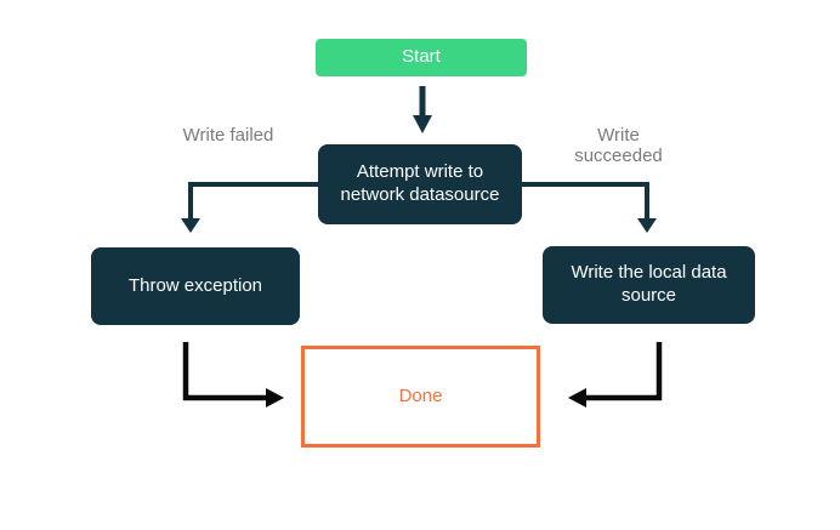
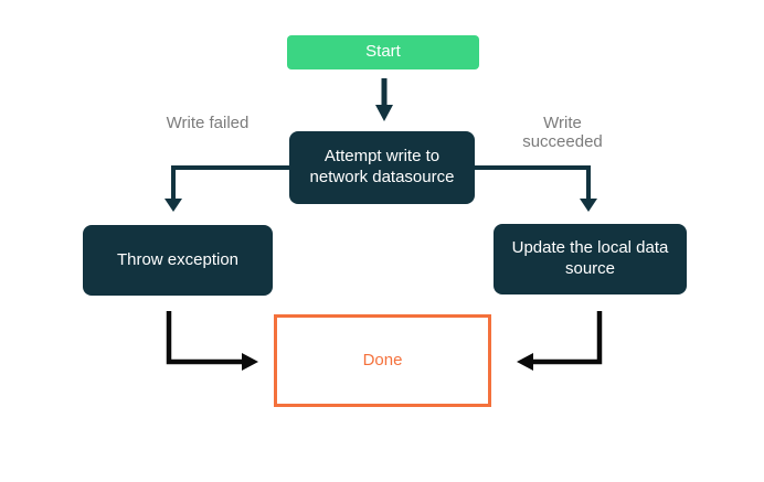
  Start
  Write failed
  Write succeeded
  Attempt write to network datasource
  Throw exception
- Write the local data source
+ Update the local data source
  Done
